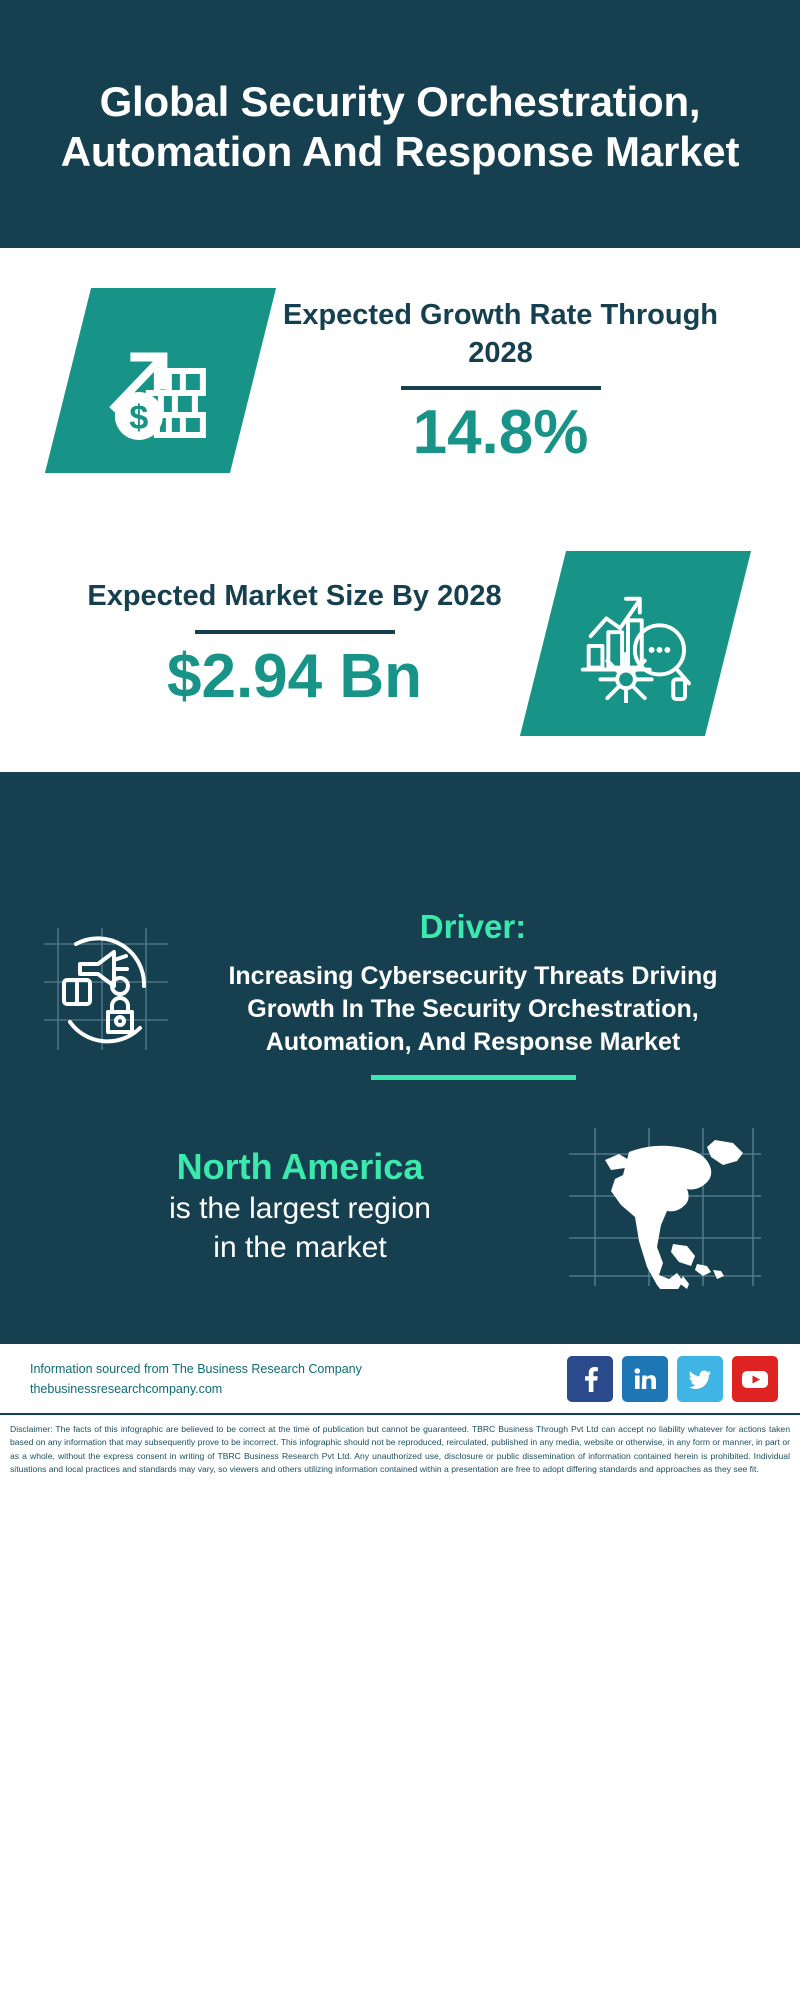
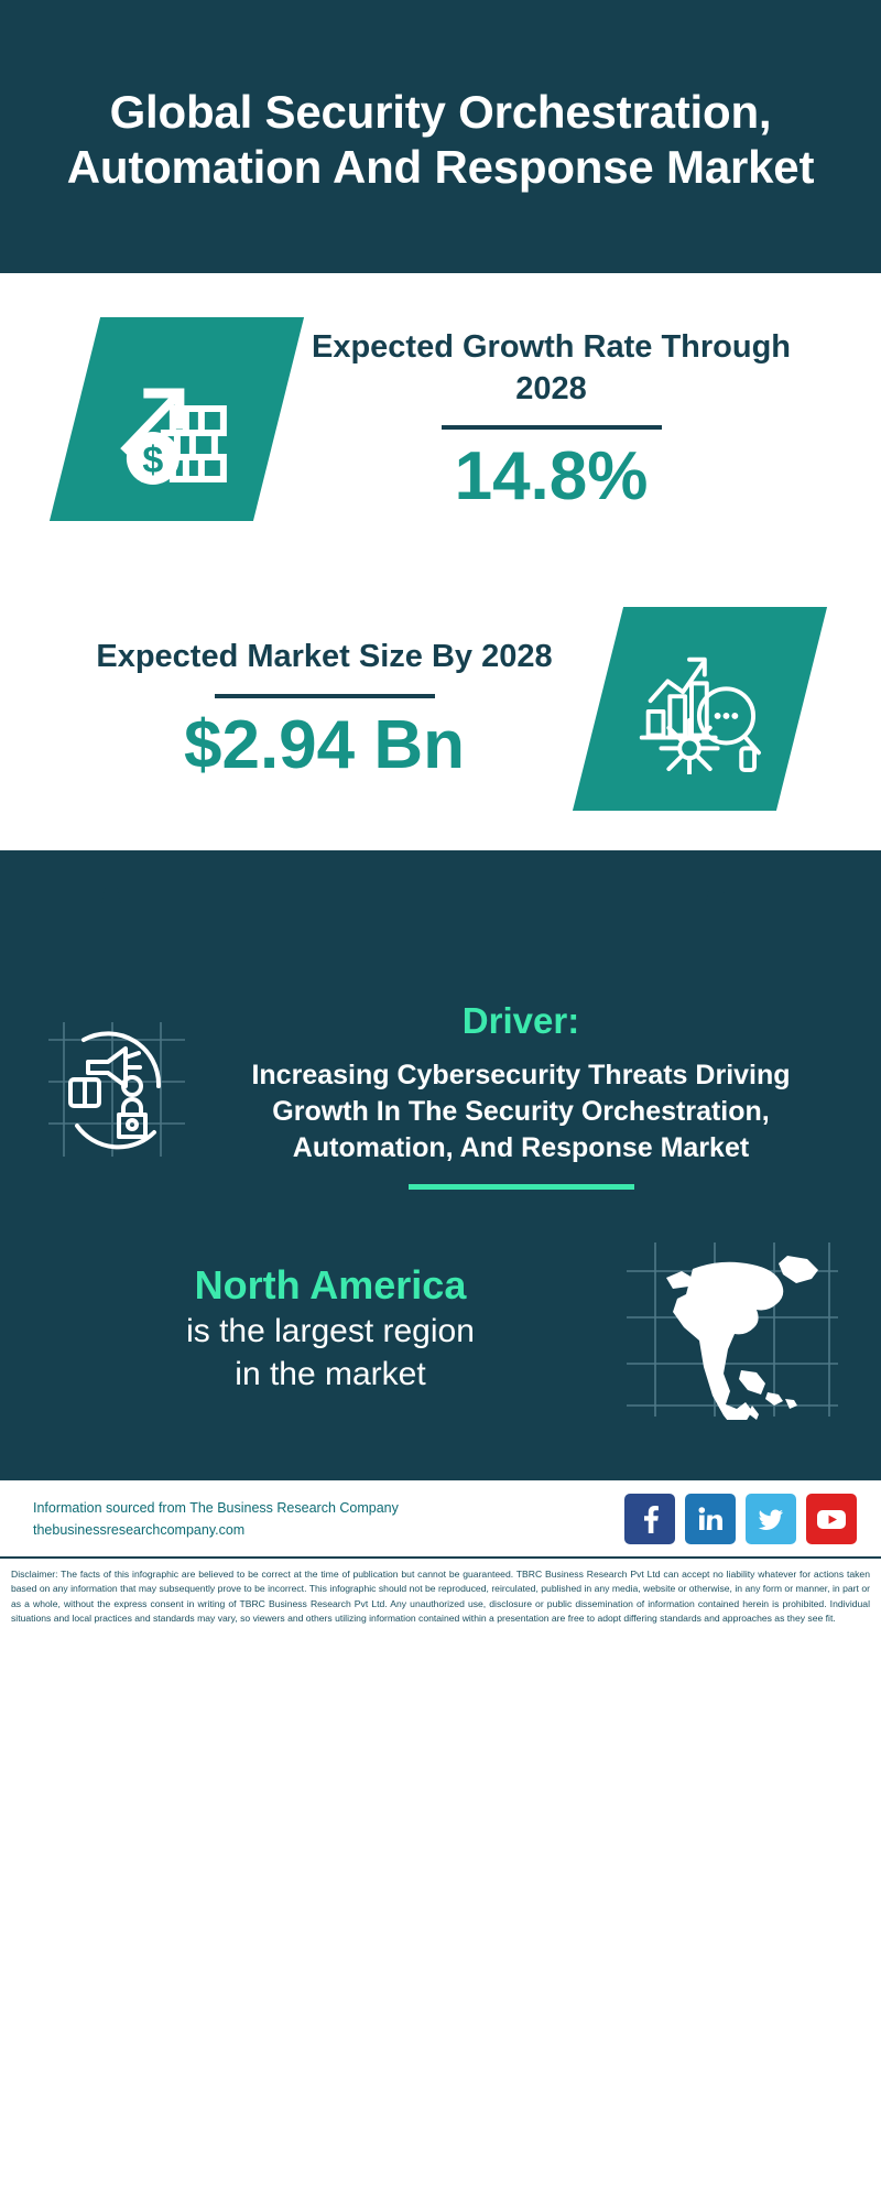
  Global Security Orchestration, Automation And Response Market
  Expected Growth Rate Through 2028
  14.8%
  Expected Market Size By 2028
  $2.94 Bn
  Driver:
  Increasing Cybersecurity Threats Driving Growth In The Security Orchestration, Automation, And Response Market
  North America
  is the largest region
  in the market
  Information sourced from The Business Research Company
  thebusinessresearchcompany.com
- Disclaimer: The facts of this infographic are believed to be correct at the time of publication but cannot be guaranteed. TBRC Business Through Pvt Ltd can accept no liability whatever for actions taken based on any information that may subsequently prove to be incorrect. This infographic should not be reproduced, reirculated, published in any media, website or otherwise, in any form or manner, in part or as a whole, without the express consent in writing of TBRC Business Research Pvt Ltd. Any unauthorized use, disclosure or public dissemination of information contained herein is prohibited. Individual situations and local practices and standards may vary, so viewers and others utilizing information contained within a presentation are free to adopt differing standards and approaches as they see fit.
+ Disclaimer: The facts of this infographic are believed to be correct at the time of publication but cannot be guaranteed. TBRC Business Research Pvt Ltd can accept no liability whatever for actions taken based on any information that may subsequently prove to be incorrect. This infographic should not be reproduced, reirculated, published in any media, website or otherwise, in any form or manner, in part or as a whole, without the express consent in writing of TBRC Business Research Pvt Ltd. Any unauthorized use, disclosure or public dissemination of information contained herein is prohibited. Individual situations and local practices and standards may vary, so viewers and others utilizing information contained within a presentation are free to adopt differing standards and approaches as they see fit.
